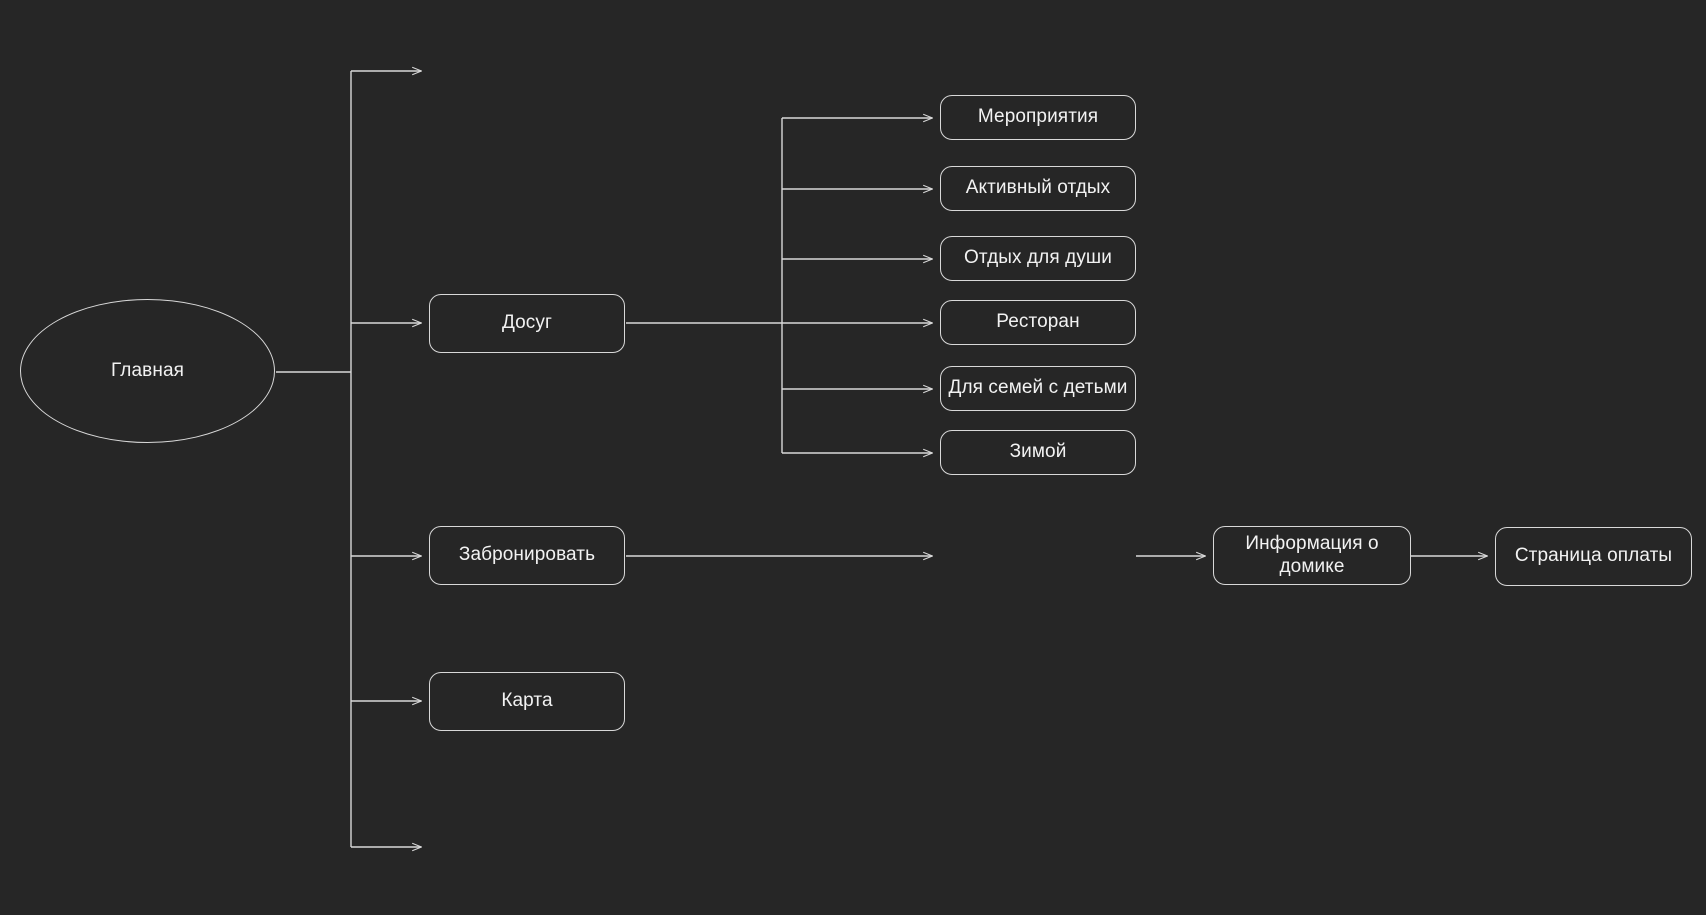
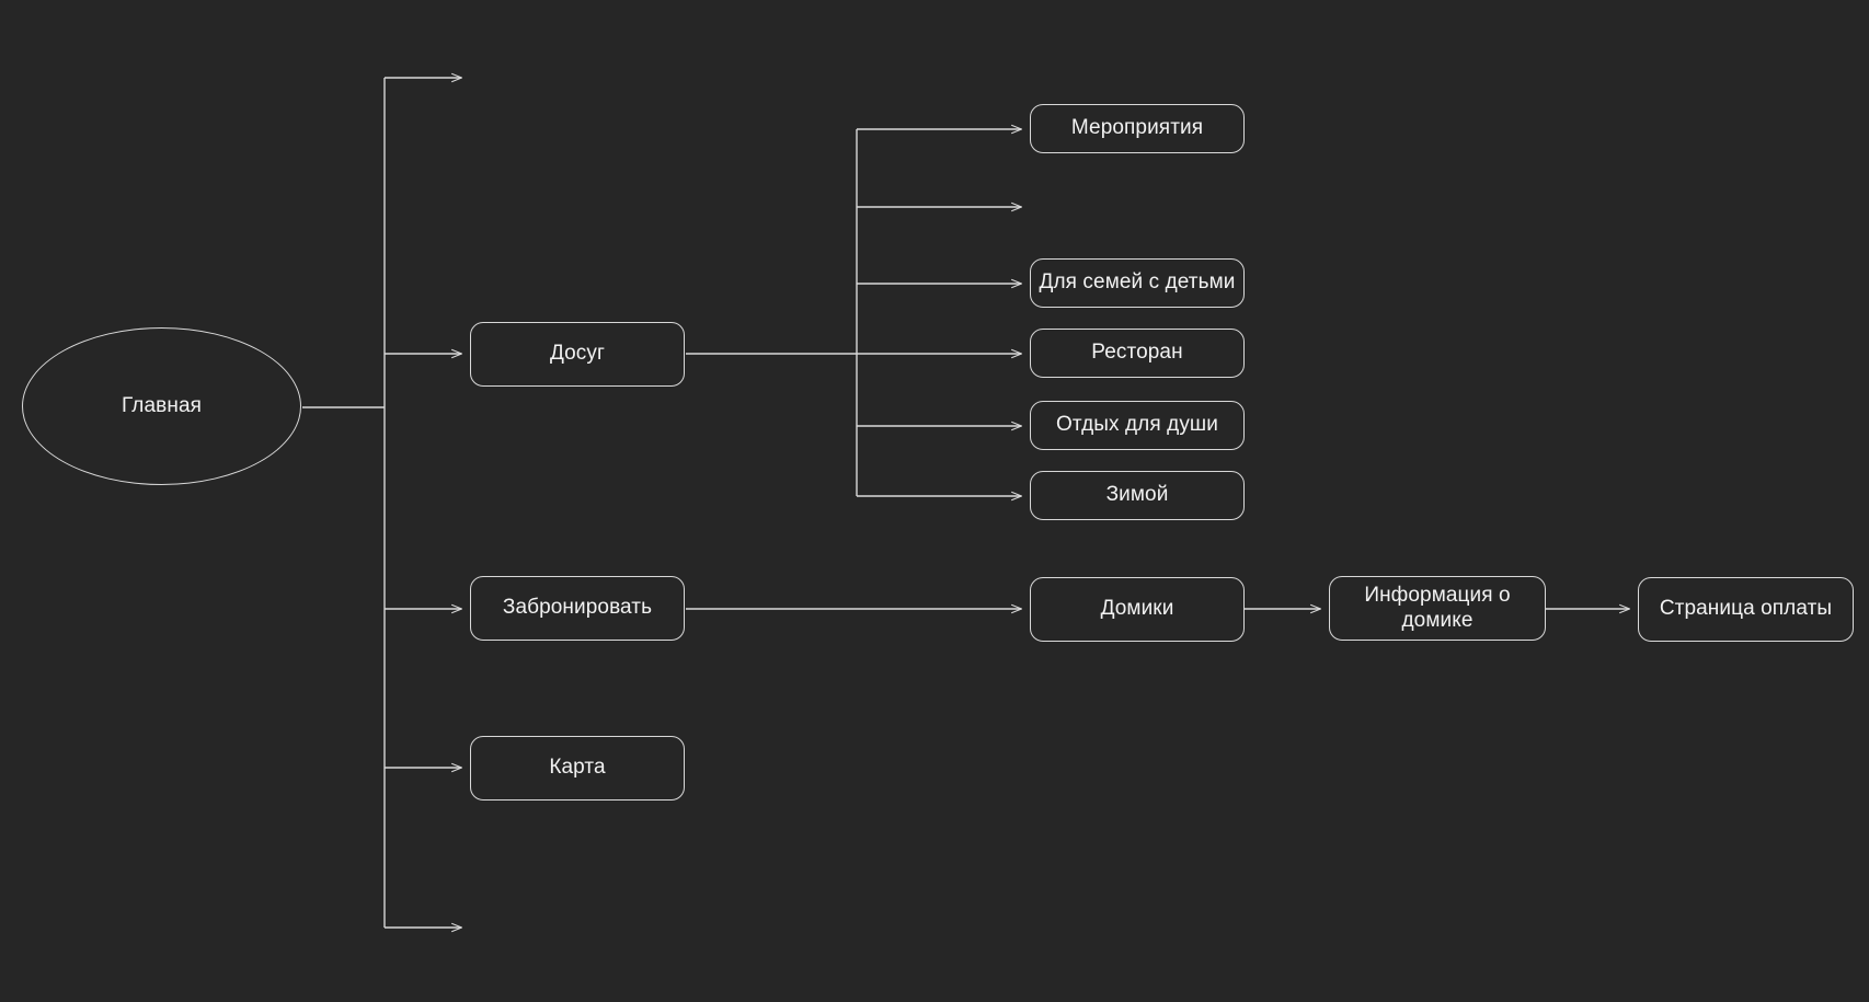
  Главная
  Досуг
  Забронировать
  Карта
  Мероприятия
- Активный отдых
- Отдых для души
+ Для семей с детьми
  Ресторан
- Для семей с детьми
+ Отдых для души
  Зимой
+ Домики
  Информация о домике
  Страница оплаты
